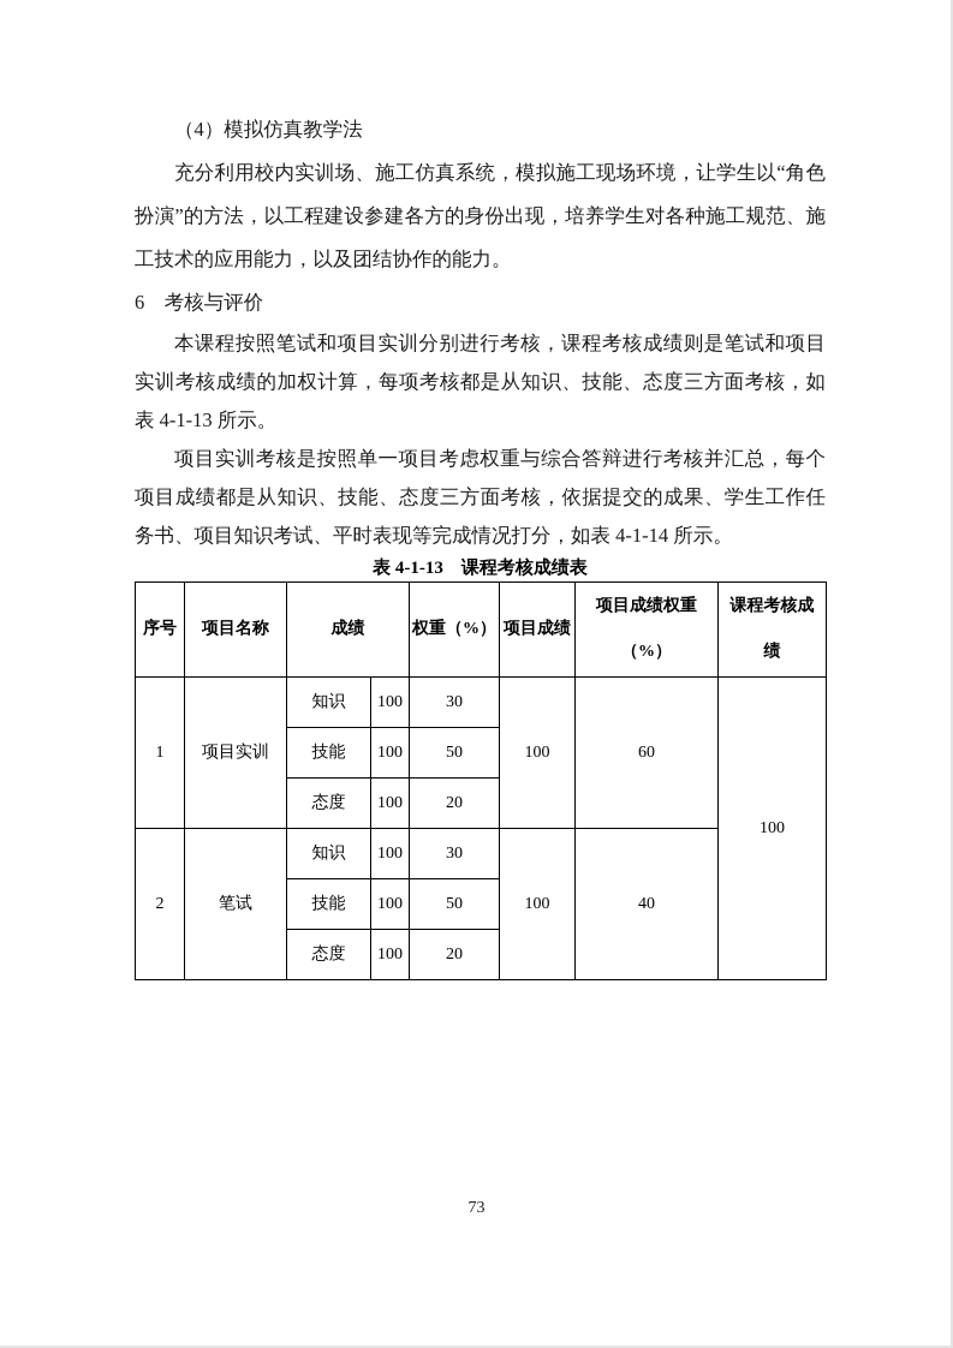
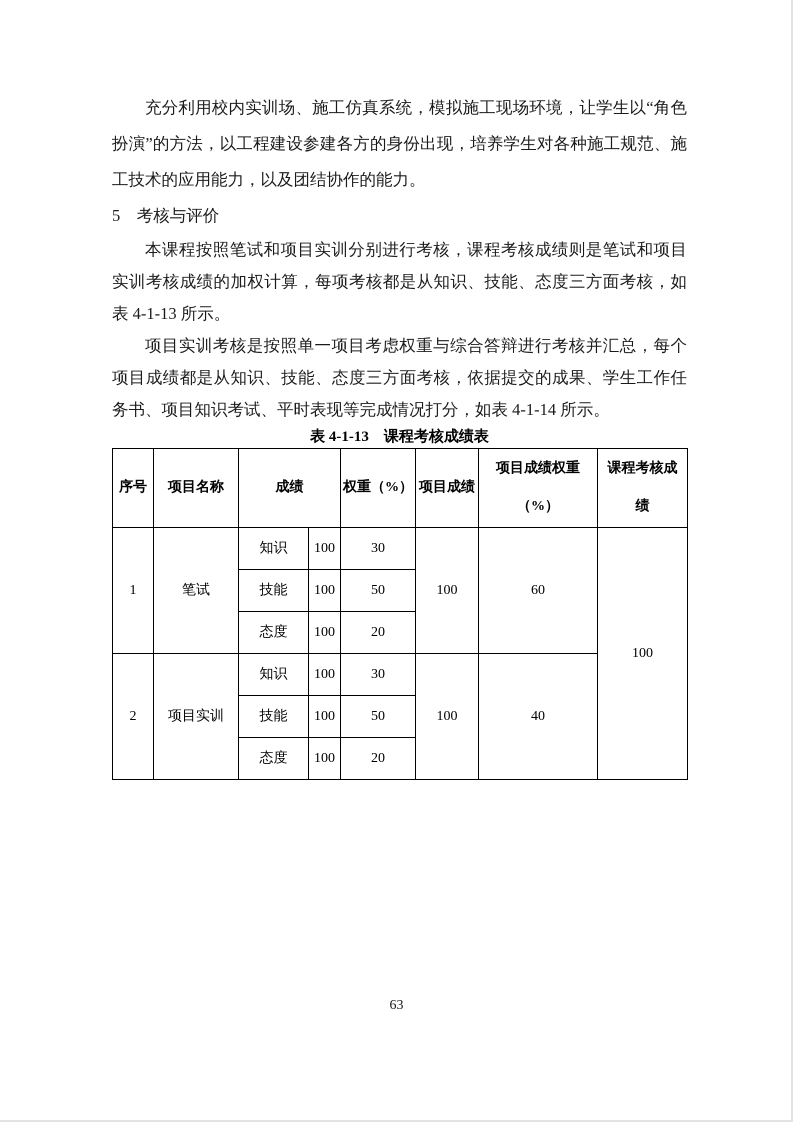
- （4）模拟仿真教学法
  充分利用校内实训场、施工仿真系统，模拟施工现场环境，让学生以“角色扮演”的方法，以工程建设参建各方的身份出现，培养学生对各种施工规范、施工技术的应用能力，以及团结协作的能力。
- 6 考核与评价
+ 5 考核与评价
  本课程按照笔试和项目实训分别进行考核，课程考核成绩则是笔试和项目实训考核成绩的加权计算，每项考核都是从知识、技能、态度三方面考核，如表 4-1-13 所示。
  项目实训考核是按照单一项目考虑权重与综合答辩进行考核并汇总，每个项目成绩都是从知识、技能、态度三方面考核，依据提交的成果、学生工作任务书、项目知识考试、平时表现等完成情况打分，如表 4-1-14 所示。
  表 4-1-13 课程考核成绩表
  序号	项目名称	成绩	权重（%）	项目成绩	项目成绩权重（%）	课程考核成 绩
- 1	项目实训	知识	100	30	100	60	100
+ 1	笔试	知识	100	30	100	60	100
  技能	100	50
  态度	100	20
- 2	笔试	知识	100	30	100	40
+ 2	项目实训	知识	100	30	100	40
  技能	100	50
  态度	100	20
- 73
+ 63
